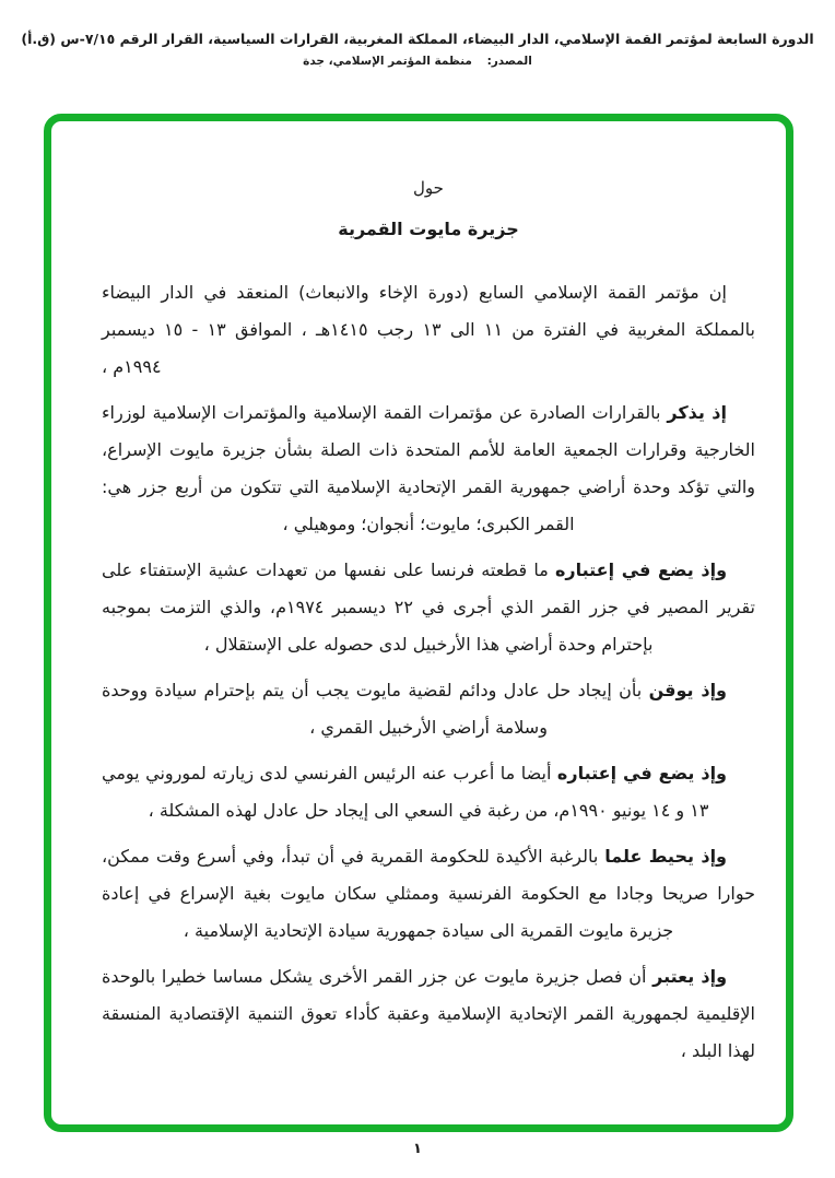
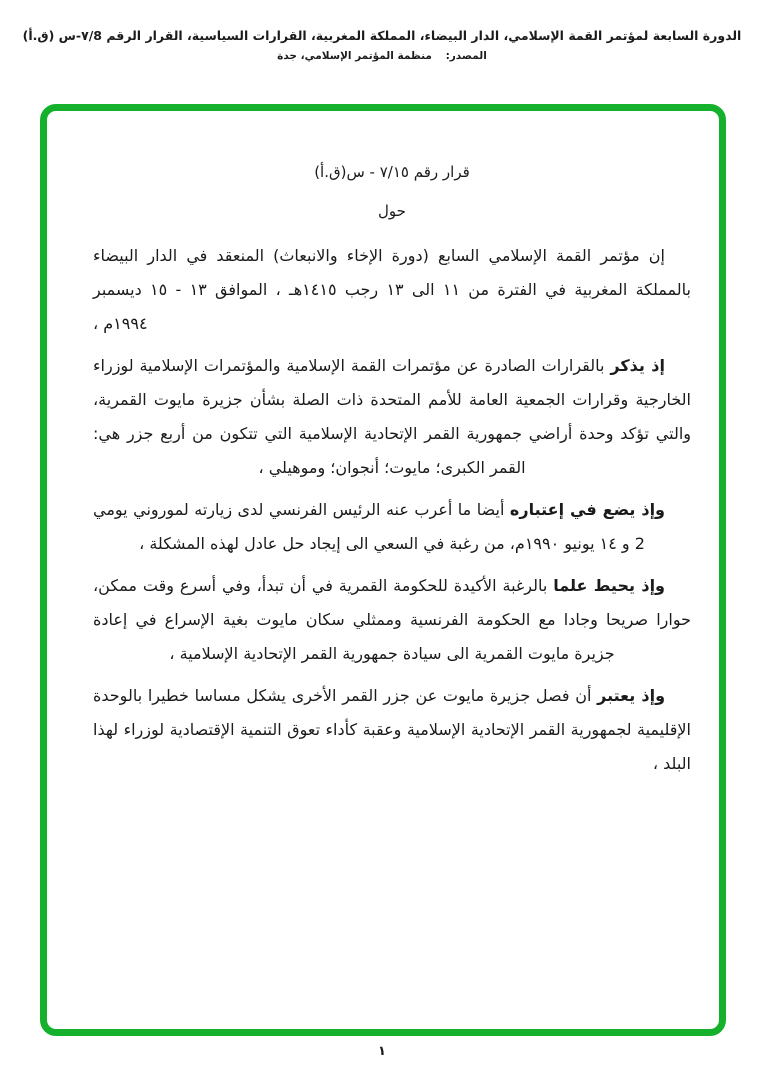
- الدورة السابعة لمؤتمر القمة الإسلامي، الدار البيضاء، المملكة المغربية، القرارات السياسية، القرار الرقم ٧/١٥-س (ق.أ)
+ الدورة السابعة لمؤتمر القمة الإسلامي، الدار البيضاء، المملكة المغربية، القرارات السياسية، القرار الرقم ٧/8-س (ق.أ)
  المصدر: منظمة المؤتمر الإسلامي، جدة
+ قرار رقم ٧/١٥ - س(ق.أ)
  حول
- جزيرة مايوت القمرية
  إن مؤتمر القمة الإسلامي السابع (دورة الإخاء والانبعاث) المنعقد في الدار البيضاء بالمملكة المغربية في الفترة من ١١ الى ١٣ رجب ١٤١٥هـ ، الموافق ١٣ - ١٥ ديسمبر ١٩٩٤م ،
- إذ يذكر بالقرارات الصادرة عن مؤتمرات القمة الإسلامية والمؤتمرات الإسلامية لوزراء الخارجية وقرارات الجمعية العامة للأمم المتحدة ذات الصلة بشأن جزيرة مايوت الإسراع، والتي تؤكد وحدة أراضي جمهورية القمر الإتحادية الإسلامية التي تتكون من أربع جزر هي: القمر الكبرى؛ مايوت؛ أنجوان؛ وموهيلي ،
+ إذ يذكر بالقرارات الصادرة عن مؤتمرات القمة الإسلامية والمؤتمرات الإسلامية لوزراء الخارجية وقرارات الجمعية العامة للأمم المتحدة ذات الصلة بشأن جزيرة مايوت القمرية، والتي تؤكد وحدة أراضي جمهورية القمر الإتحادية الإسلامية التي تتكون من أربع جزر هي: القمر الكبرى؛ مايوت؛ أنجوان؛ وموهيلي ،
- وإذ يضع في إعتباره ما قطعته فرنسا على نفسها من تعهدات عشية الإستفتاء على تقرير المصير في جزر القمر الذي أجرى في ٢٢ ديسمبر ١٩٧٤م، والذي التزمت بموجبه بإحترام وحدة أراضي هذا الأرخبيل لدى حصوله على الإستقلال ،
- وإذ يوقن بأن إيجاد حل عادل ودائم لقضية مايوت يجب أن يتم بإحترام سيادة ووحدة وسلامة أراضي الأرخبيل القمري ،
- وإذ يضع في إعتباره أيضا ما أعرب عنه الرئيس الفرنسي لدى زيارته لموروني يومي ١٣ و ١٤ يونيو ١٩٩٠م، من رغبة في السعي الى إيجاد حل عادل لهذه المشكلة ،
+ وإذ يضع في إعتباره أيضا ما أعرب عنه الرئيس الفرنسي لدى زيارته لموروني يومي 2 و ١٤ يونيو ١٩٩٠م، من رغبة في السعي الى إيجاد حل عادل لهذه المشكلة ،
- وإذ يحيط علما بالرغبة الأكيدة للحكومة القمرية في أن تبدأ، وفي أسرع وقت ممكن، حوارا صريحا وجادا مع الحكومة الفرنسية وممثلي سكان مايوت بغية الإسراع في إعادة جزيرة مايوت القمرية الى سيادة جمهورية سيادة الإتحادية الإسلامية ،
+ وإذ يحيط علما بالرغبة الأكيدة للحكومة القمرية في أن تبدأ، وفي أسرع وقت ممكن، حوارا صريحا وجادا مع الحكومة الفرنسية وممثلي سكان مايوت بغية الإسراع في إعادة جزيرة مايوت القمرية الى سيادة جمهورية القمر الإتحادية الإسلامية ،
- وإذ يعتبر أن فصل جزيرة مايوت عن جزر القمر الأخرى يشكل مساسا خطيرا بالوحدة الإقليمية لجمهورية القمر الإتحادية الإسلامية وعقبة كأداء تعوق التنمية الإقتصادية المنسقة لهذا البلد ،
+ وإذ يعتبر أن فصل جزيرة مايوت عن جزر القمر الأخرى يشكل مساسا خطيرا بالوحدة الإقليمية لجمهورية القمر الإتحادية الإسلامية وعقبة كأداء تعوق التنمية الإقتصادية لوزراء لهذا البلد ،
  ١
